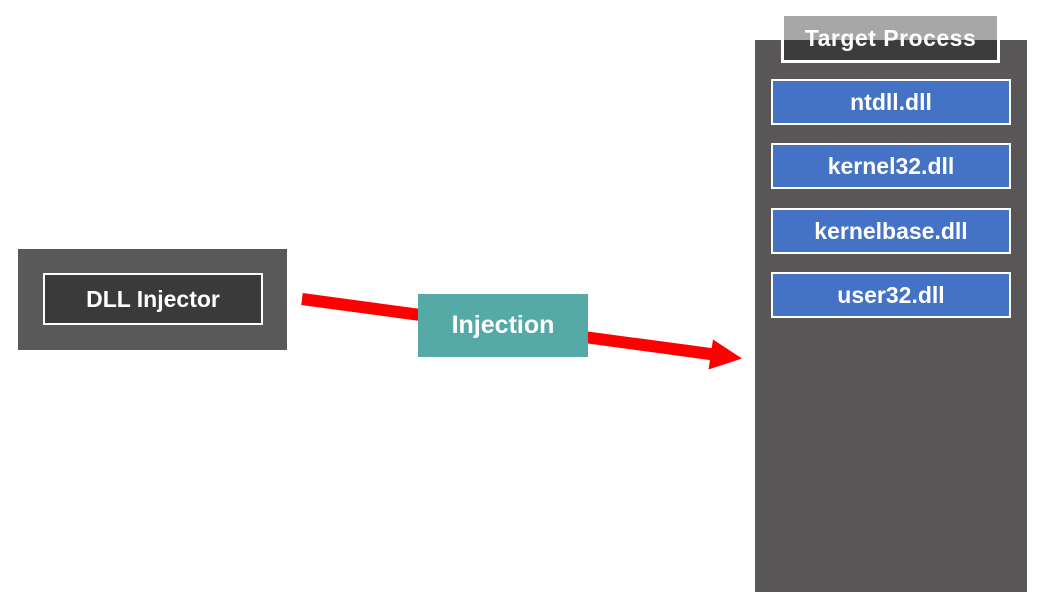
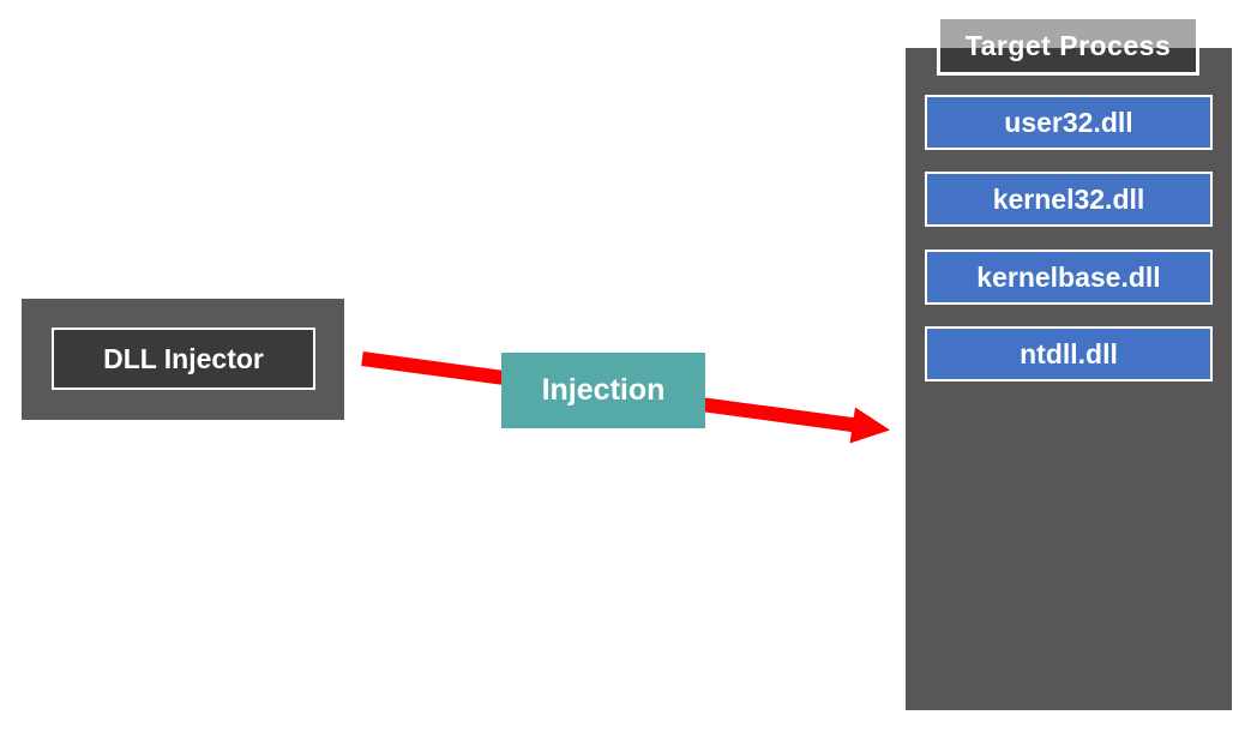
  DLL Injector
  Injection
  Target Process
- ntdll.dll
+ user32.dll
  kernel32.dll
  kernelbase.dll
- user32.dll
+ ntdll.dll
